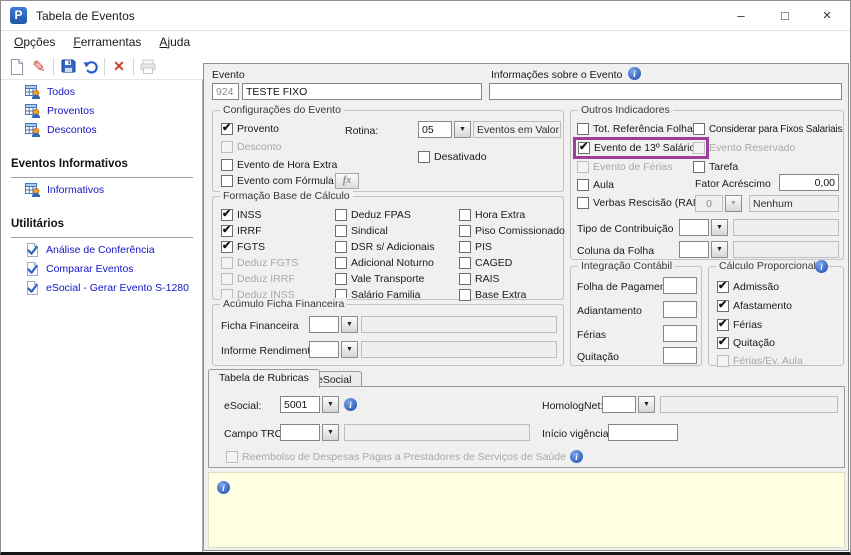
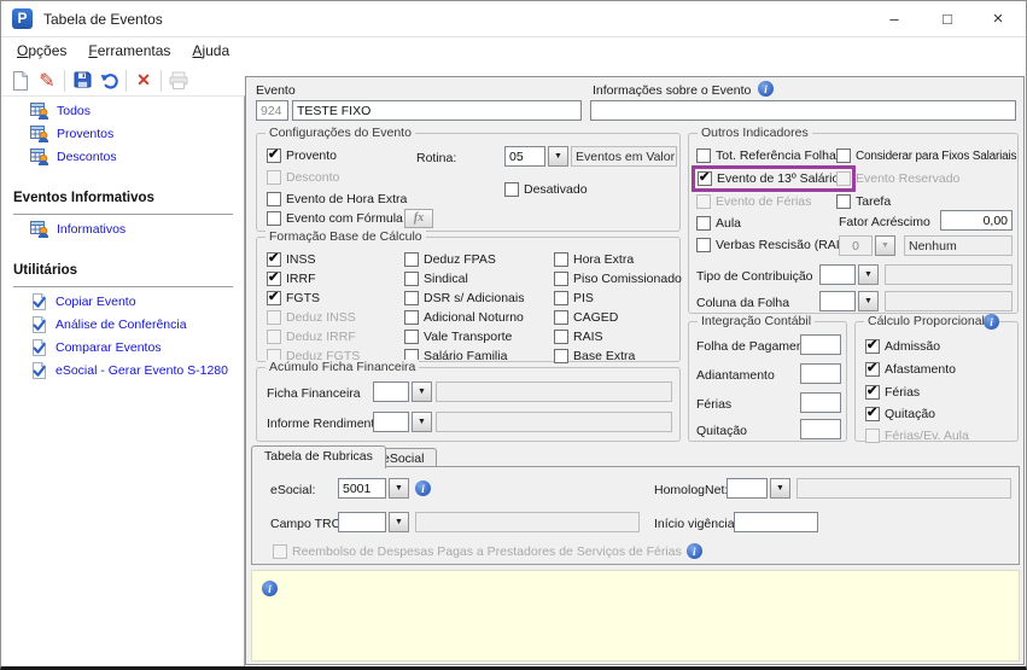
  P
  Tabela de Eventos
  –
  □
  ×
  Opções
  Ferramentas
  Ajuda
  ✎
  ✕
  Todos
  Proventos
  Descontos
  Eventos Informativos
  Informativos
  Utilitários
+ Copiar Evento
  Análise de Conferência
  Comparar Eventos
  eSocial - Gerar Evento S-1280
  Evento
  924
  TESTE FIXO
  Informações sobre o Evento
  i
  Configurações do Evento
  Provento
  Desconto
  Evento de Hora Extra
  Evento com Fórmula
  fx
  Rotina:
  05
  Eventos em Valor
  Desativado
  Formação Base de Cálculo
  INSS
  IRRF
  FGTS
- Deduz FGTS
+ Deduz INSS
  Deduz IRRF
- Deduz INSS
+ Deduz FGTS
  Deduz FPAS
  Sindical
  DSR s/ Adicionais
  Adicional Noturno
  Vale Transporte
  Salário Familia
  Hora Extra
  Piso Comissionado
  PIS
  CAGED
  RAIS
  Base Extra
  Acúmulo Ficha Financeira
  Ficha Financeira
  Informe Rendimen
  Outros Indicadores
  Tot. Referência Folha
  Evento de 13º Salári
  Evento de Férias
  Aula
  Verbas Rescisão (RA
  Considerar para Fixos Salariais
  Evento Reservado
  Tarefa
  Fator Acréscimo
  0,00
  0
  Nenhum
  Tipo de Contribuição
  Coluna da Folha
  Integração Contábil
  Folha de Pagame
  Adiantamento
  Férias
  Quitação
  Cálculo Proporciona
  i
  Admissão
  Afastamento
  Férias
  Quitação
  Férias/Ev. Aula
  Tabela de Rubricas
  eSocial
  eSocial:
  5001
  i
  HomologNet
  Campo TRC
  Início vigência
- Reembolso de Despesas Pagas a Prestadores de Serviços de Saúde
+ Reembolso de Despesas Pagas a Prestadores de Serviços de Férias
  i
  i
